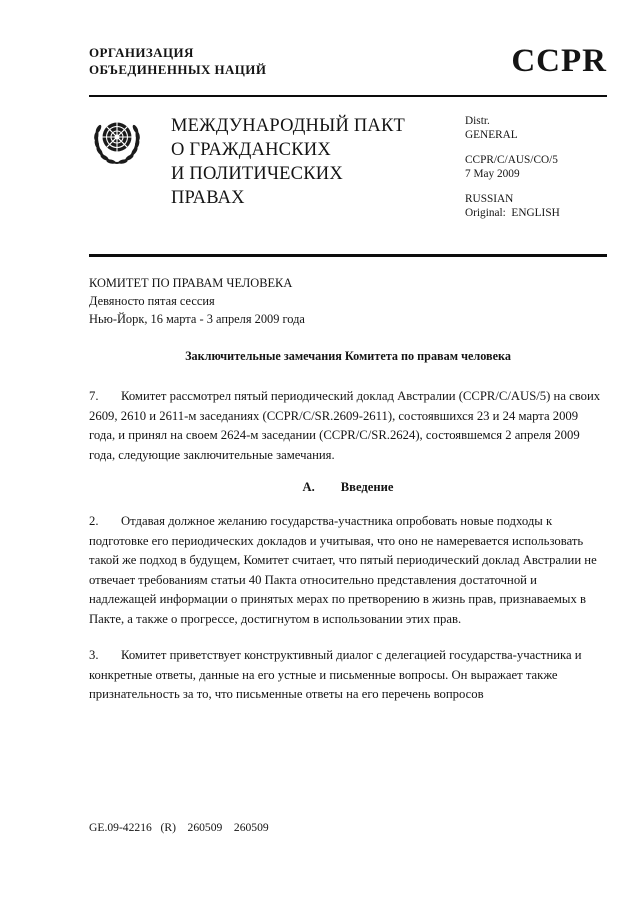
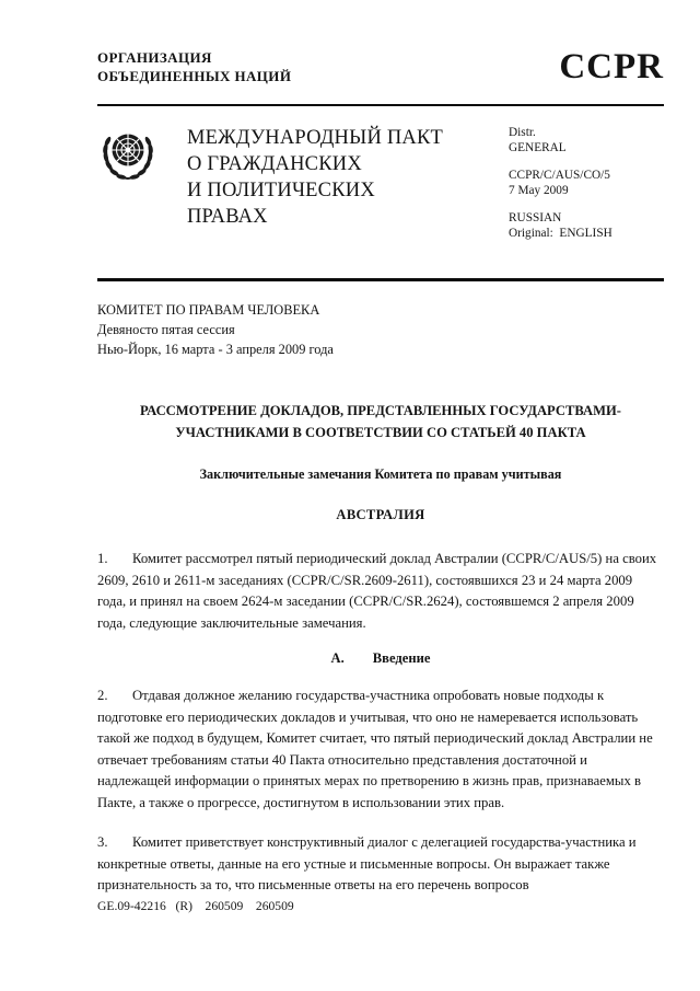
  ОРГАНИЗАЦИЯ
  ОБЪЕДИНЕННЫХ НАЦИЙ
  CCPR
  МЕЖДУНАРОДНЫЙ ПАКТ
  О ГРАЖДАНСКИХ
  И ПОЛИТИЧЕСКИХ
  ПРАВАХ
  Distr.
  GENERAL
  CCPR/C/AUS/CO/5
  7 May 2009
  RUSSIAN
  Original: ENGLISH
  КОМИТЕТ ПО ПРАВАМ ЧЕЛОВЕКА
  Девяносто пятая сессия
  Нью-Йорк, 16 марта - 3 апреля 2009 года
+ РАССМОТРЕНИЕ ДОКЛАДОВ, ПРЕДСТАВЛЕННЫХ ГОСУДАРСТВАМИ-
+ УЧАСТНИКАМИ В СООТВЕТСТВИИ СО СТАТЬЕЙ 40 ПАКТА
- Заключительные замечания Комитета по правам человека
+ Заключительные замечания Комитета по правам учитывая
+ АВСТРАЛИЯ
- 7. Комитет рассмотрел пятый периодический доклад Австралии (CCPR/C/AUS/5) на своих 2609, 2610 и 2611-м заседаниях (CCPR/C/SR.2609-2611), состоявшихся 23 и 24 марта 2009 года, и принял на своем 2624-м заседании (CCPR/C/SR.2624), состоявшемся 2 апреля 2009 года, следующие заключительные замечания.
+ 1. Комитет рассмотрел пятый периодический доклад Австралии (CCPR/C/AUS/5) на своих 2609, 2610 и 2611-м заседаниях (CCPR/C/SR.2609-2611), состоявшихся 23 и 24 марта 2009 года, и принял на своем 2624-м заседании (CCPR/C/SR.2624), состоявшемся 2 апреля 2009 года, следующие заключительные замечания.
  A. Введение
  2. Отдавая должное желанию государства-участника опробовать новые подходы к подготовке его периодических докладов и учитывая, что оно не намеревается использовать такой же подход в будущем, Комитет считает, что пятый периодический доклад Австралии не отвечает требованиям статьи 40 Пакта относительно представления достаточной и надлежащей информации о принятых мерах по претворению в жизнь прав, признаваемых в Пакте, а также о прогрессе, достигнутом в использовании этих прав.
  3. Комитет приветствует конструктивный диалог с делегацией государства-участника и конкретные ответы, данные на его устные и письменные вопросы. Он выражает также признательность за то, что письменные ответы на его перечень вопросов
  GE.09-42216 (R) 260509 260509
